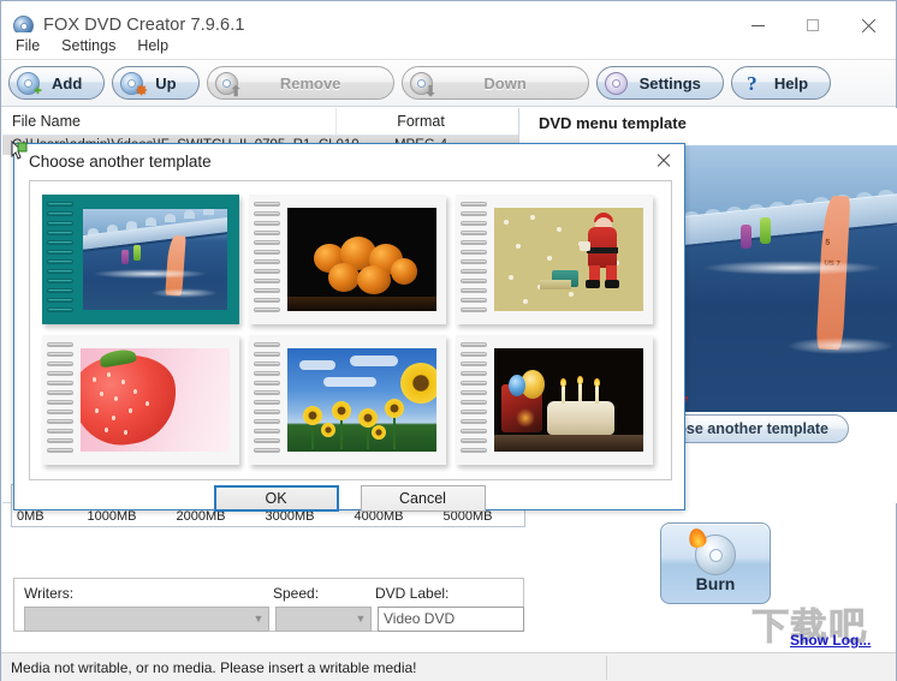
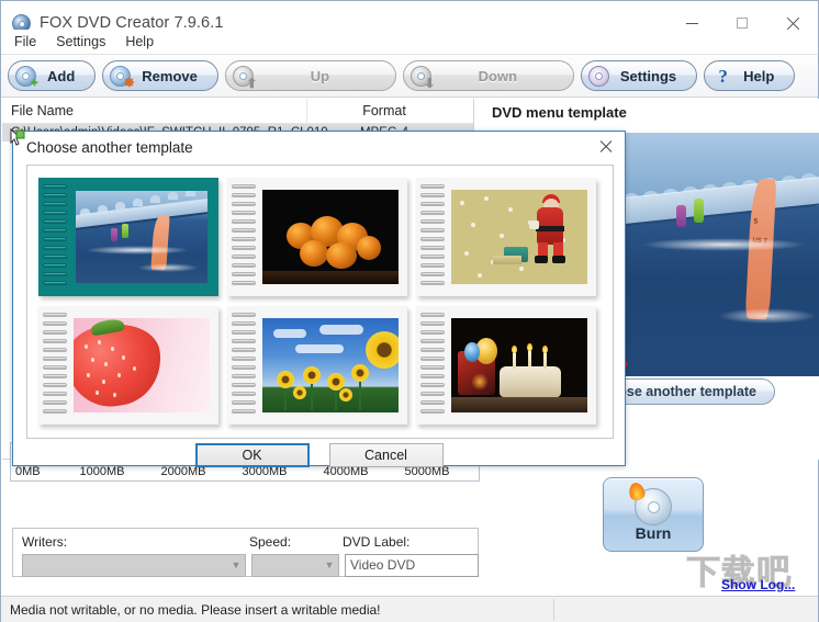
  FOX DVD Creator 7.9.6.1
  File
  Settings
  Help
  +
  Add
  ✸
- Up
+ Remove
  ⬆
- Remove
+ Up
  ⬇
  Down
  Settings
  ?
  Help
  File Name
  Format
  DVD menu template
  se another template
  0MB
  1000MB
  2000MB
  3000MB
  4000MB
  5000MB
  Writers:
  Speed:
  DVD Label:
  ▼
  ▼
  Video DVD
  Burn
  下载吧
  Show Log...
  Media not writable, or no media. Please insert a writable media!
  Choose another template
  OK
  Cancel
